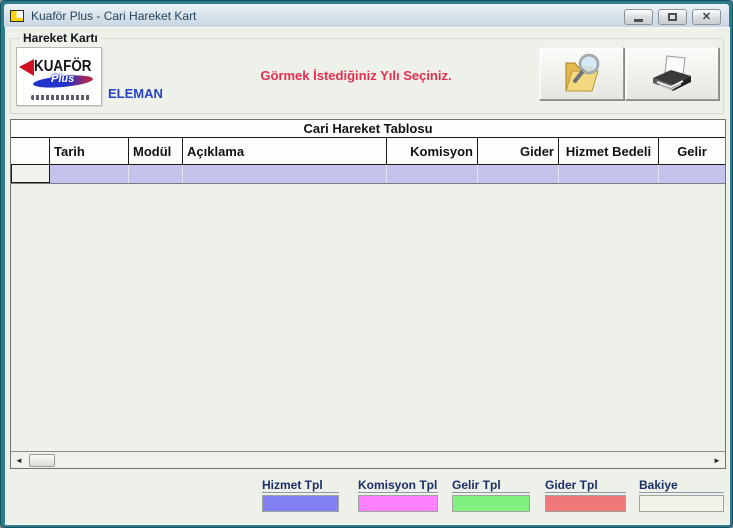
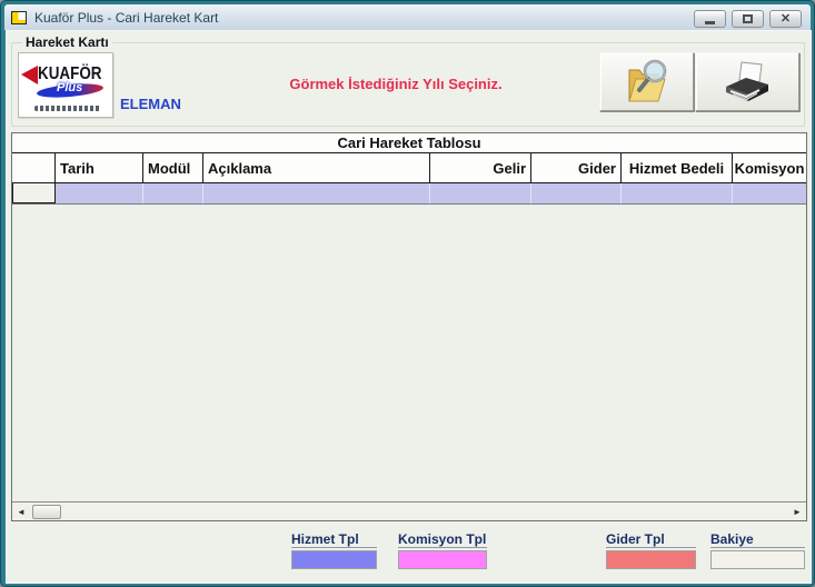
  Kuaför Plus - Cari Hareket Kart
  ✕
  Hareket Kartı
  KUAFÖR
  Plus
  ELEMAN
  Görmek İstediğiniz Yılı Seçiniz.
  Cari Hareket Tablosu
  Tarih
  Modül
  Açıklama
- Komisyon
+ Gelir
  Gider
  Hizmet Bedeli
- Gelir
+ Komisyon
  ◄
  ►
  Hizmet Tpl
  Komisyon Tpl
- Gelir Tpl
  Gider Tpl
  Bakiye
